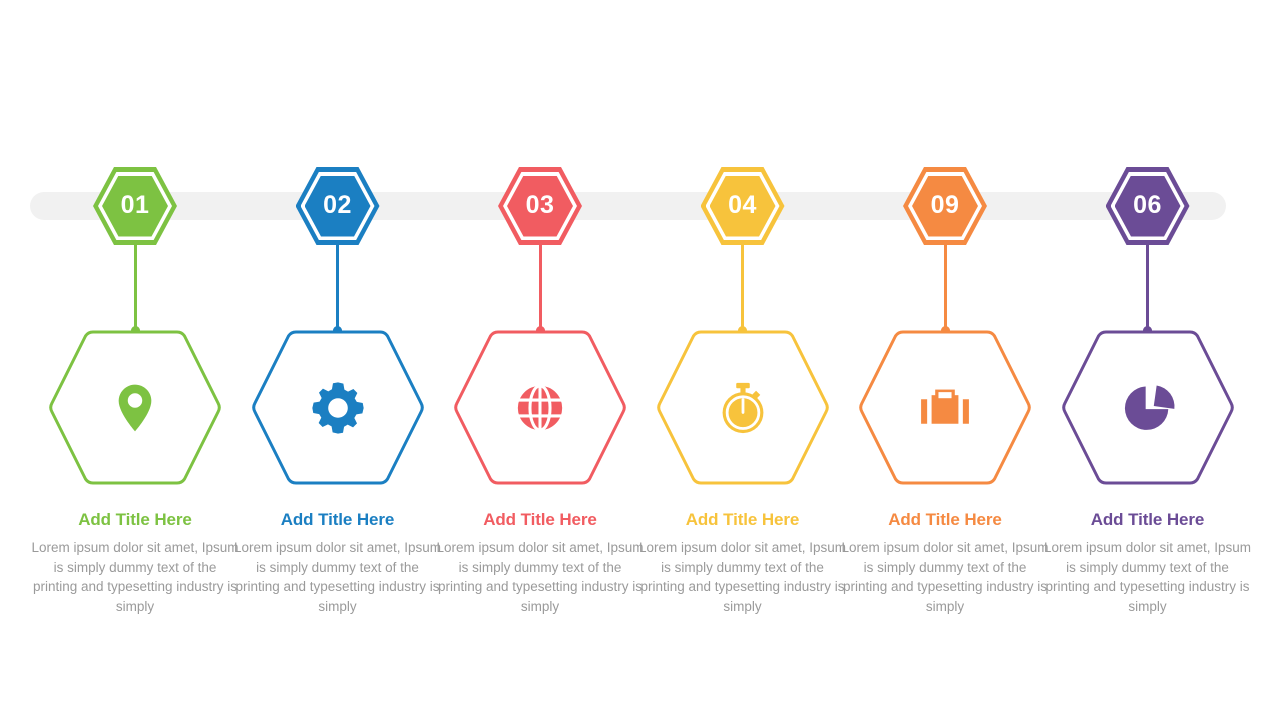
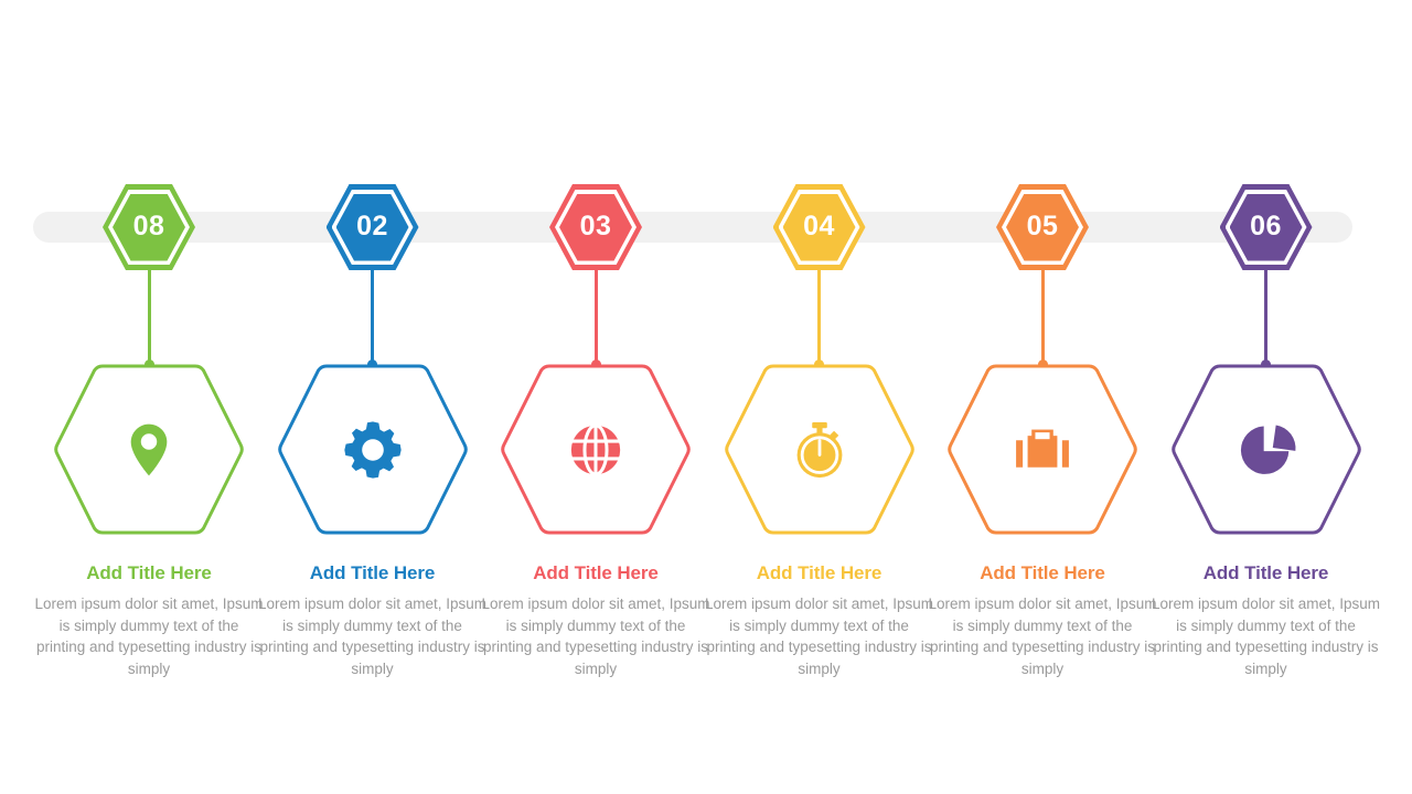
- 01
+ 08
  Add Title Here
  Lorem ipsum dolor sit amet, Ipsum is simply dummy text of the printing and typesetting industry is simply
  02
  Add Title Here
  Lorem ipsum dolor sit amet, Ipsum is simply dummy text of the printing and typesetting industry is simply
  03
  Add Title Here
  Lorem ipsum dolor sit amet, Ipsum is simply dummy text of the printing and typesetting industry is simply
  04
  Add Title Here
  Lorem ipsum dolor sit amet, Ipsum is simply dummy text of the printing and typesetting industry is simply
- 09
+ 05
  Add Title Here
  Lorem ipsum dolor sit amet, Ipsum is simply dummy text of the printing and typesetting industry is simply
  06
  Add Title Here
  Lorem ipsum dolor sit amet, Ipsum is simply dummy text of the printing and typesetting industry is simply
